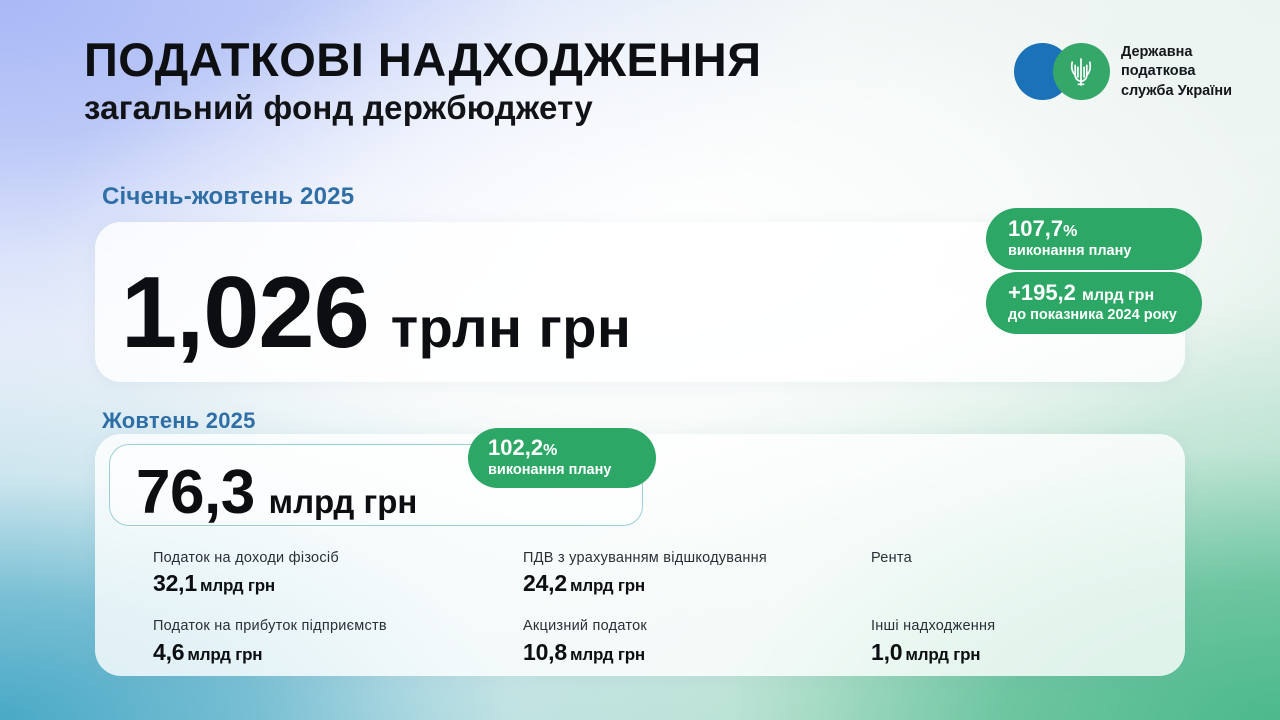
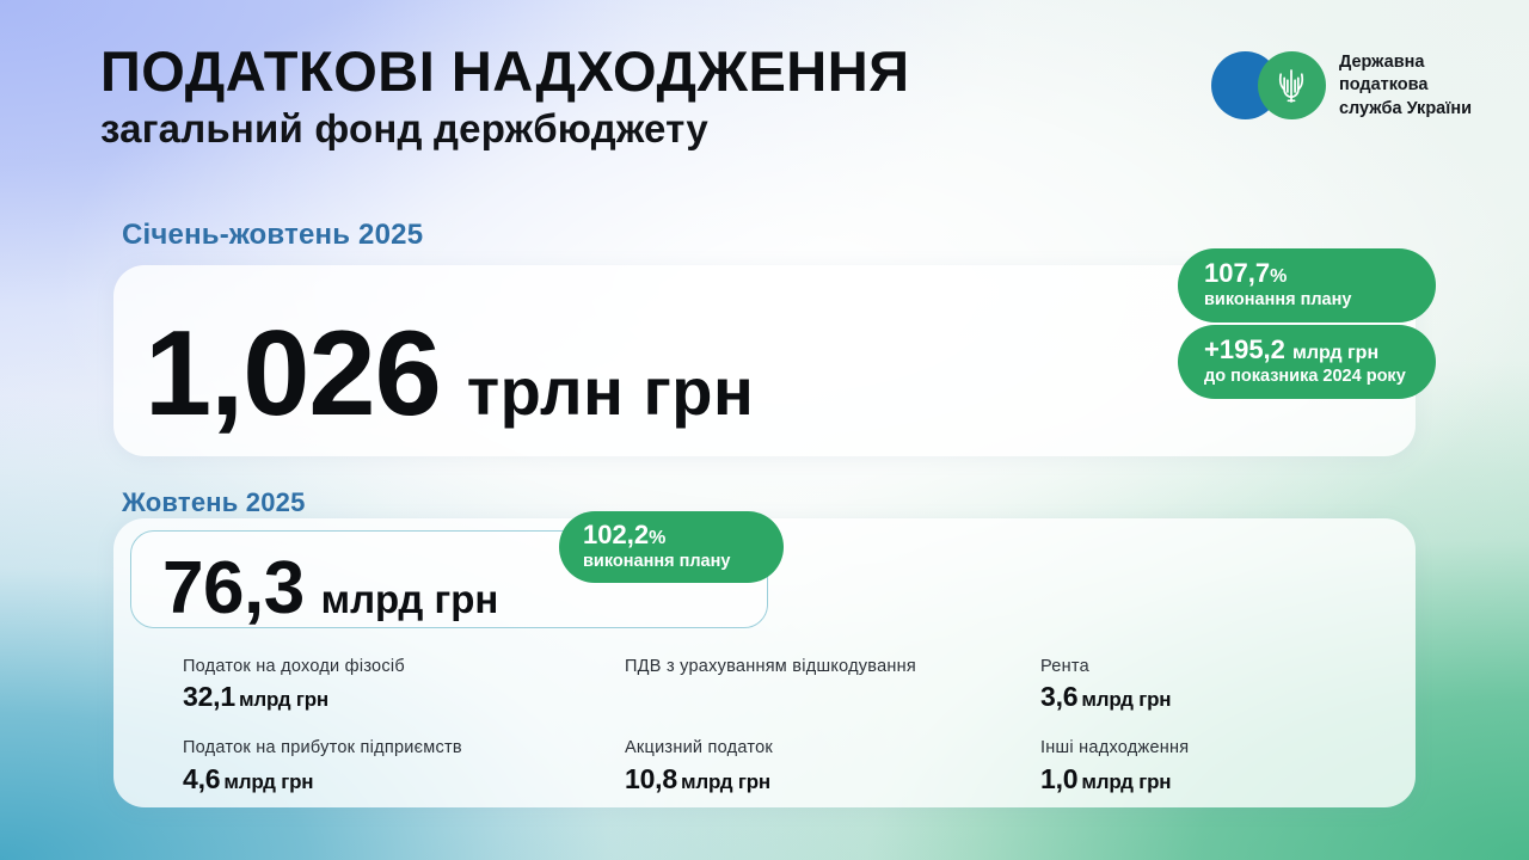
  ПОДАТКОВІ НАДХОДЖЕННЯ
  загальний фонд держбюджету
  Державна
  податкова
  служба України
  Січень-жовтень 2025
  1,026
  трлн грн
  107,7%
  виконання плану
  +195,2 млрд грн
  до показника 2024 року
  Жовтень 2025
  76,3
  млрд грн
  Податок на доходи фізосіб
  32,1 млрд грн
  ПДВ з урахуванням відшкодування
- 24,2 млрд грн
  Рента
+ 3,6 млрд грн
  Податок на прибуток підприємств
  4,6 млрд грн
  Акцизний податок
  10,8 млрд грн
  Інші надходження
  1,0 млрд грн
  102,2%
  виконання плану
